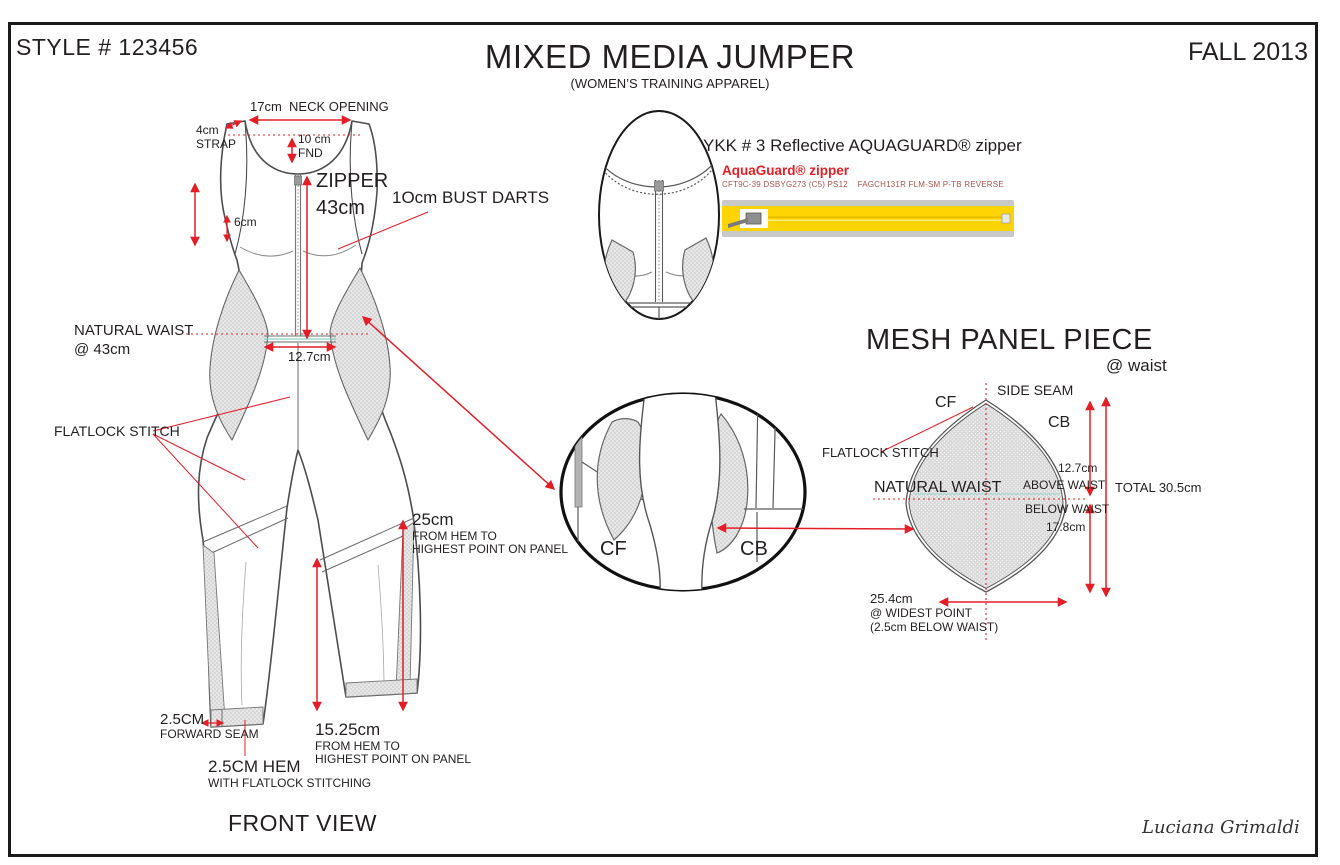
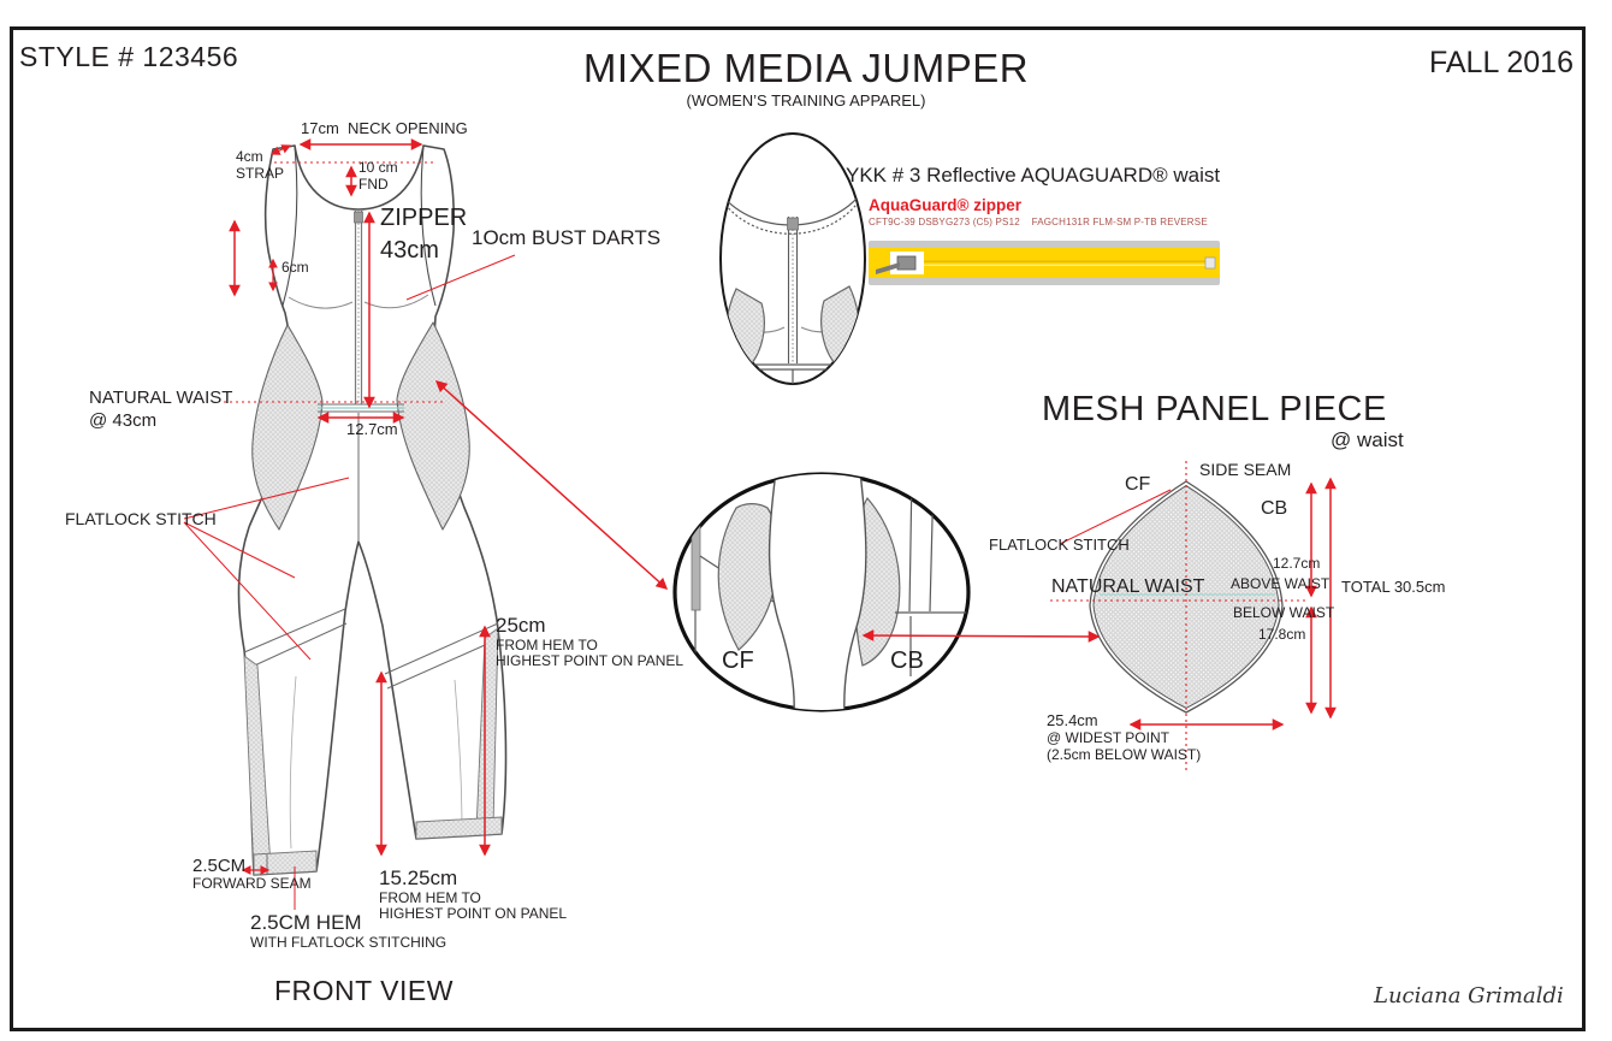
  STYLE # 123456
  MIXED MEDIA JUMPER
  (WOMEN’S TRAINING APPAREL)
- FALL 2013
+ FALL 2016
  17cm NECK OPENING
  4cm
  STRAP
  10 cm
  FND
  ZIPPER
  43cm
  1Ocm BUST DARTS
  6cm
  NATURAL WAIST
  @ 43cm
  12.7cm
  FLATLOCK STITCH
  25cm
  FROM HEM TO
  HIGHEST POINT ON PANEL
  15.25cm
  FROM HEM TO
  HIGHEST POINT ON PANEL
  2.5CM
  FORWARD SEAM
  2.5CM HEM
  WITH FLATLOCK STITCHING
  FRONT VIEW
- YKK # 3 Reflective AQUAGUARD® zipper
+ YKK # 3 Reflective AQUAGUARD® waist
  AquaGuard® zipper
  CFT9C-39 DSBYG273 (C5) PS12 FAGCH131R FLM-SM P-TB REVERSE
  CF
  CB
  MESH PANEL PIECE
  @ waist
  SIDE SEAM
  CF
  CB
  FLATLOCK STITCH
  NATURAL WAIST
  12.7cm
  ABOVE WAIST
  BELOW WAIST
  17.8cm
  TOTAL 30.5cm
  25.4cm
  @ WIDEST POINT
  (2.5cm BELOW WAIST)
  Luciana Grimaldi
